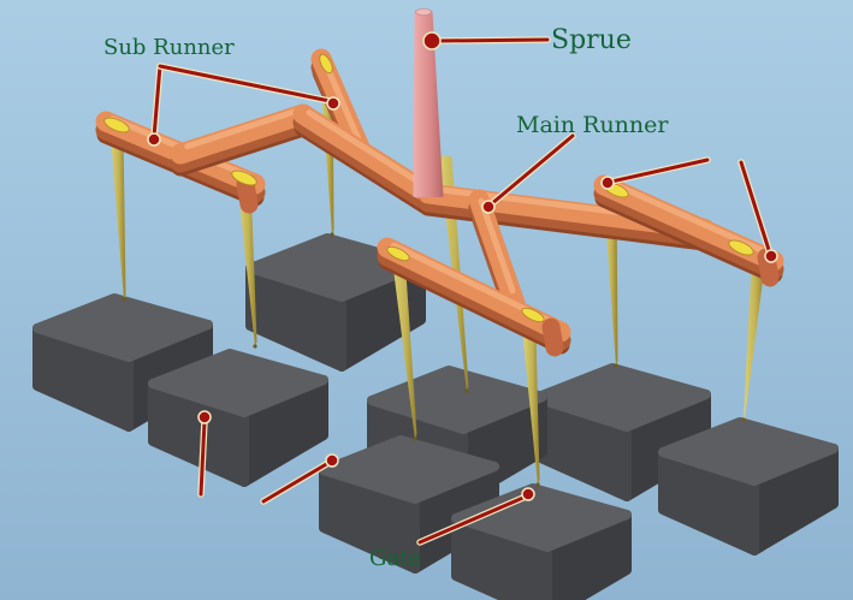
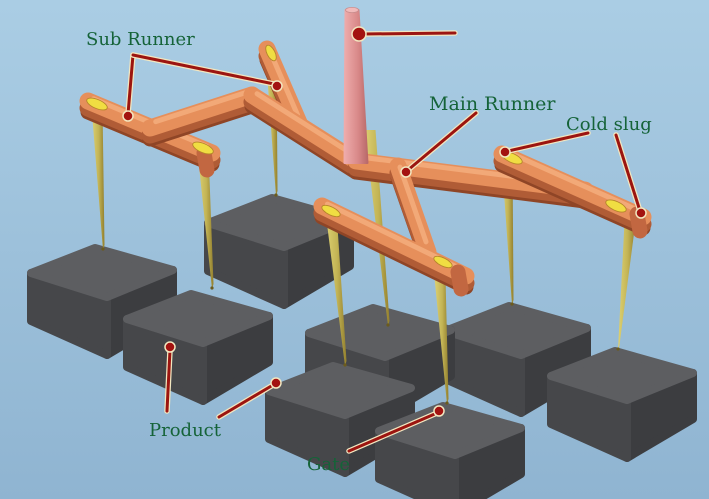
  Sub Runner
- Sprue
  Main Runner
+ Cold slug
+ Product
  Gate
